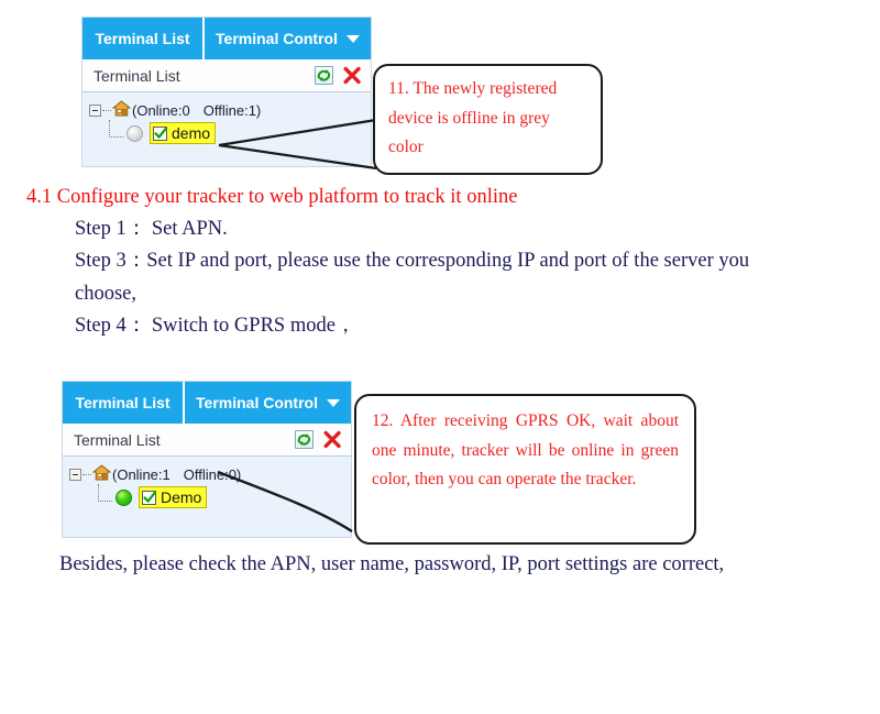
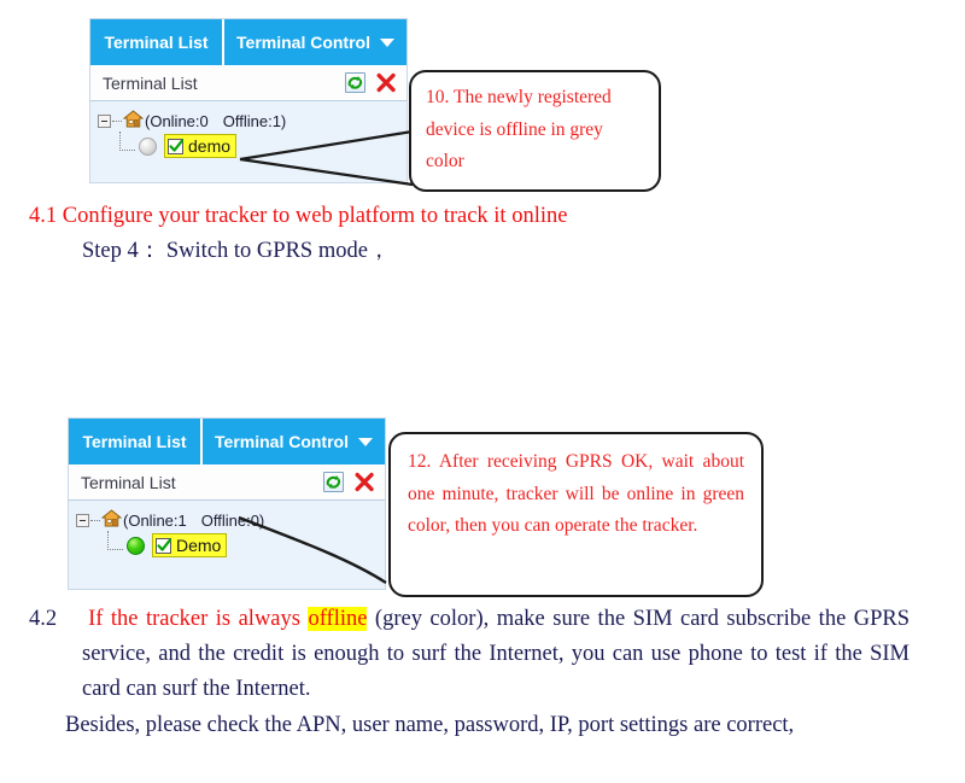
  Terminal List
  Terminal Control
  Terminal List
  (Online:0
  Offline:1)
  demo
- 11. The newly registered device is offline in grey color
+ 10. The newly registered device is offline in grey color
  4.1 Configure your tracker to web platform to track it online
- Step 1： Set APN.
- Step 3：Set IP and port, please use the corresponding IP and port of the server you choose,
  Step 4： Switch to GPRS mode，
  Terminal List
  Terminal Control
  Terminal List
  (Online:1
  Offlin0)
  Demo
  12. After receiving GPRS OK, wait about one minute, tracker will be online in green color, then you can operate the tracker.
+ 4.2 If the tracker is always offline (grey color), make sure the SIM card subscribe the GPRS service, and the credit is enough to surf the Internet, you can use phone to test if the SIM card can surf the Internet.
  Besides, please check the APN, user name, password, IP, port settings are correct,
